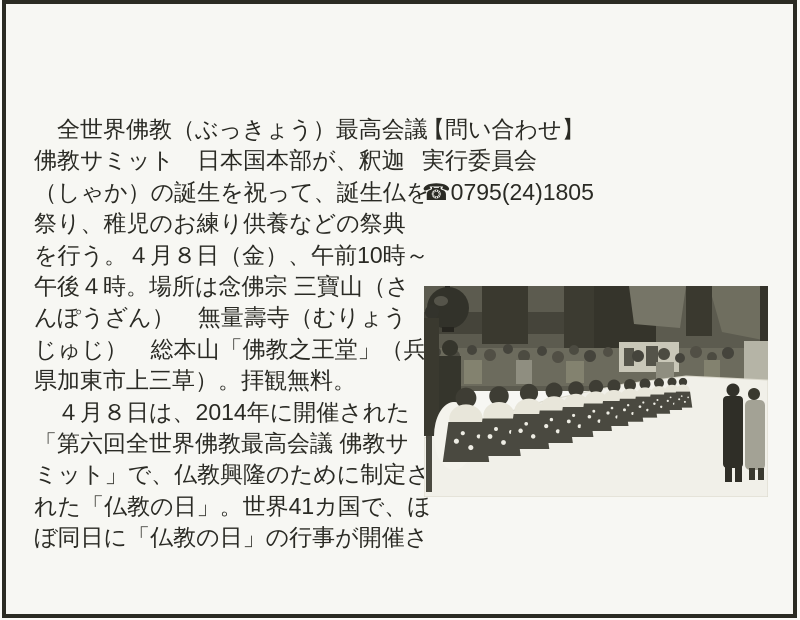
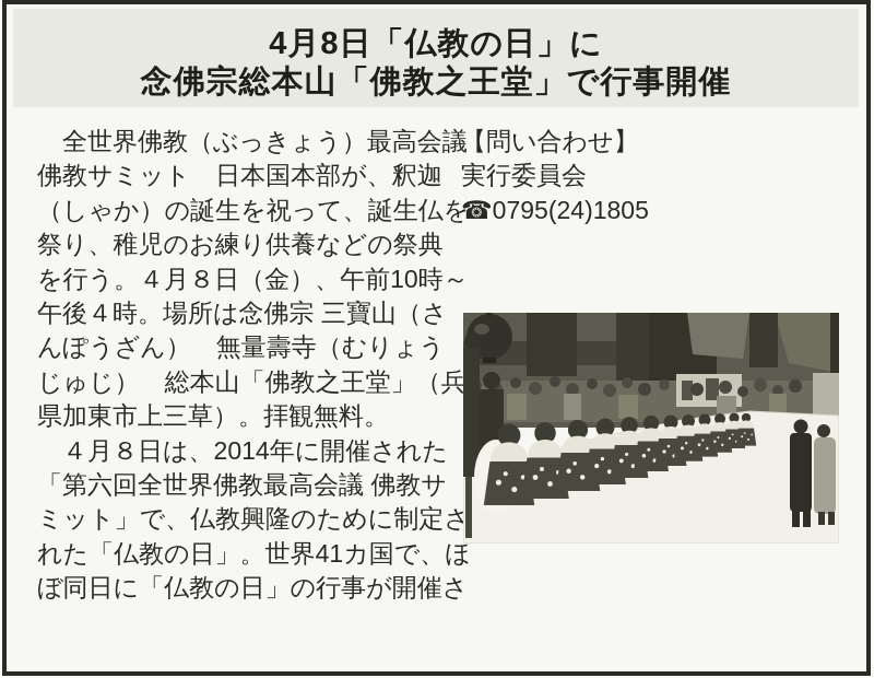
+ 4月8日「仏教の日」に
+ 念佛宗総本山「佛教之王堂」で行事開催
  全世界佛教（ぶっきょう）最高会議
  佛教サミット 日本国本部が、釈迦
  （しゃか）の誕生を祝って、誕生仏を
  祭り、稚児のお練り供養などの祭典
  を行う。４月８日（金）、午前10時～
  午後４時。場所は念佛宗 三寶山（さ
  んぽうざん） 無量壽寺（むりょう
  じゅじ） 総本山「佛教之王堂」（兵
  県加東市上三草）。拝観無料。
  ４月８日は、2014年に開催された
  「第六回全世界佛教最高会議 佛教サ
  ミット」で、仏教興隆のために制定さ
  れた「仏教の日」。世界41カ国で、ほ
  ぼ同日に「仏教の日」の行事が開催さ
  【問い合わせ】
  実行委員会
  ☎0795(24)1805
